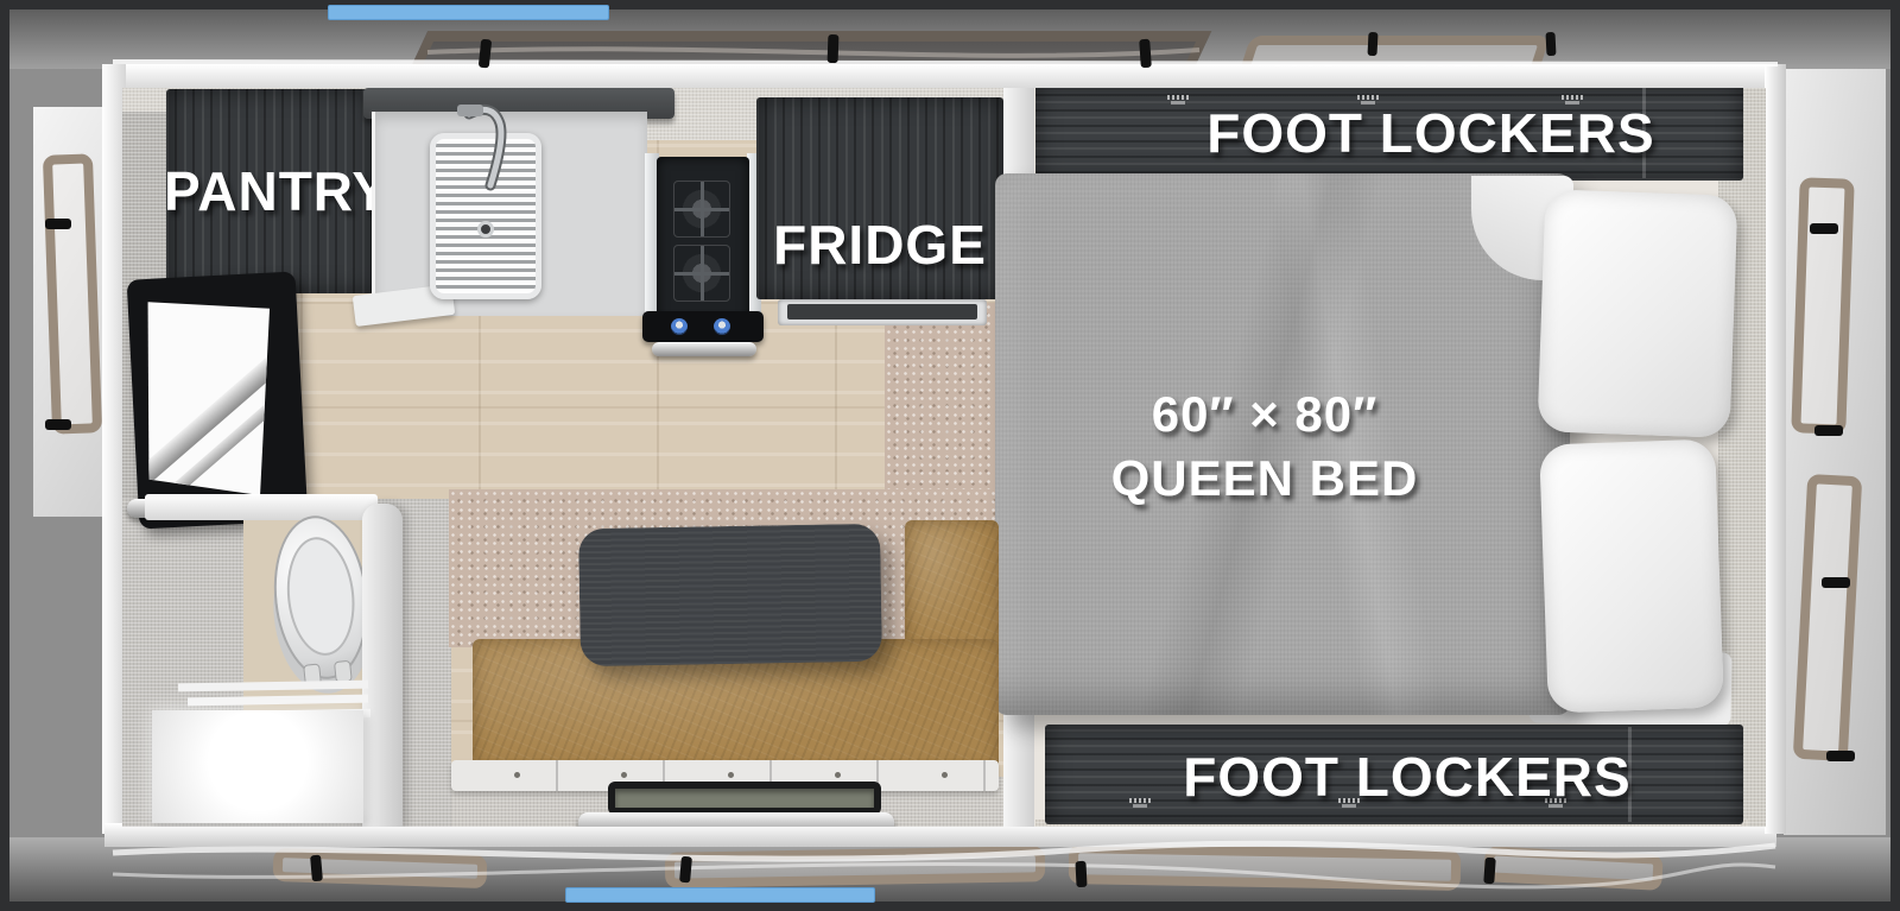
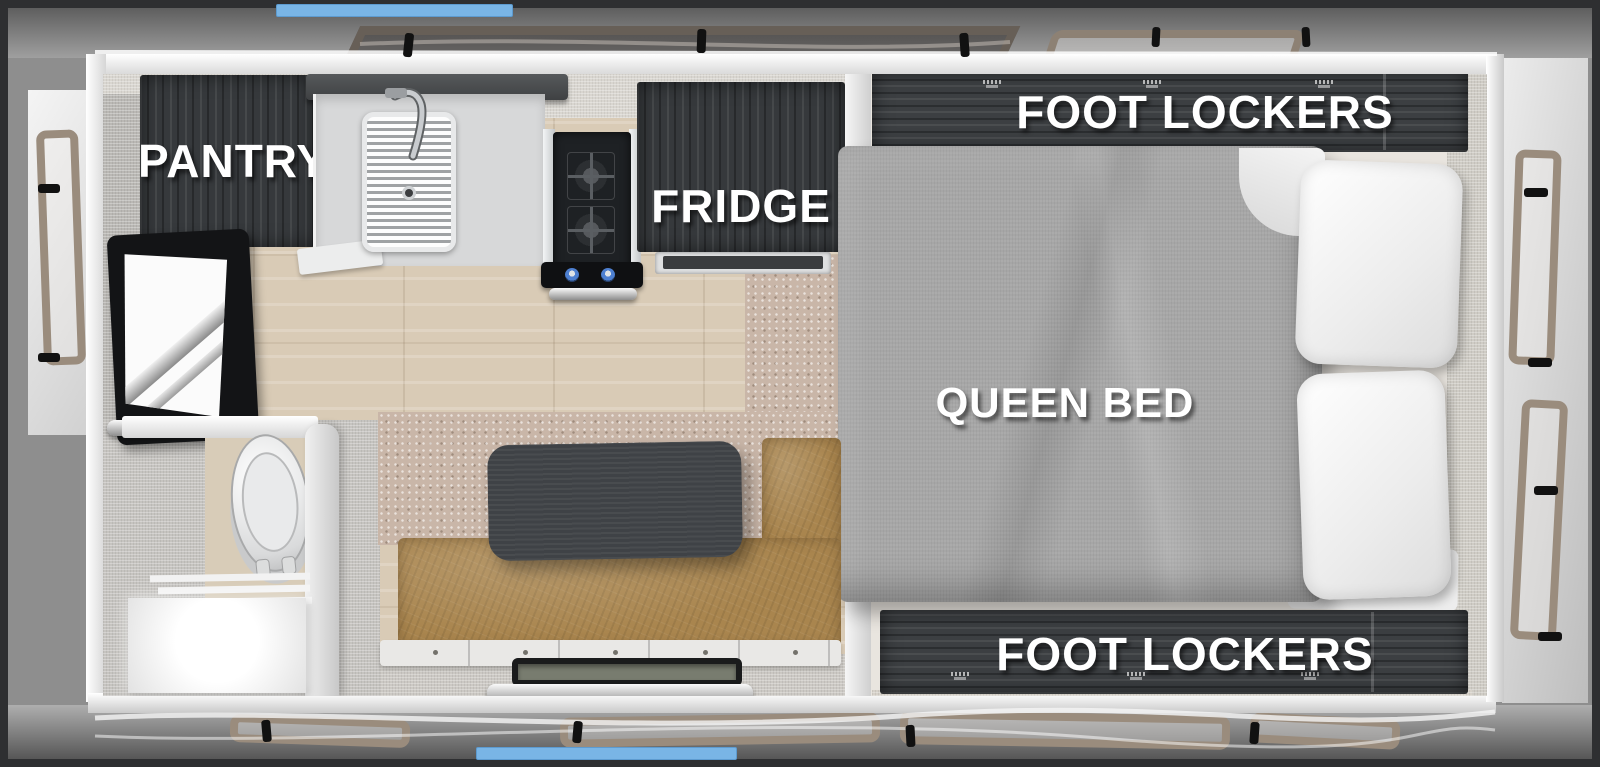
  PANTR
  FRIDGE
  FOOT LOCKERS
- 60″ × 80″
  QUEEN BED
  FOOT LOCKERS
